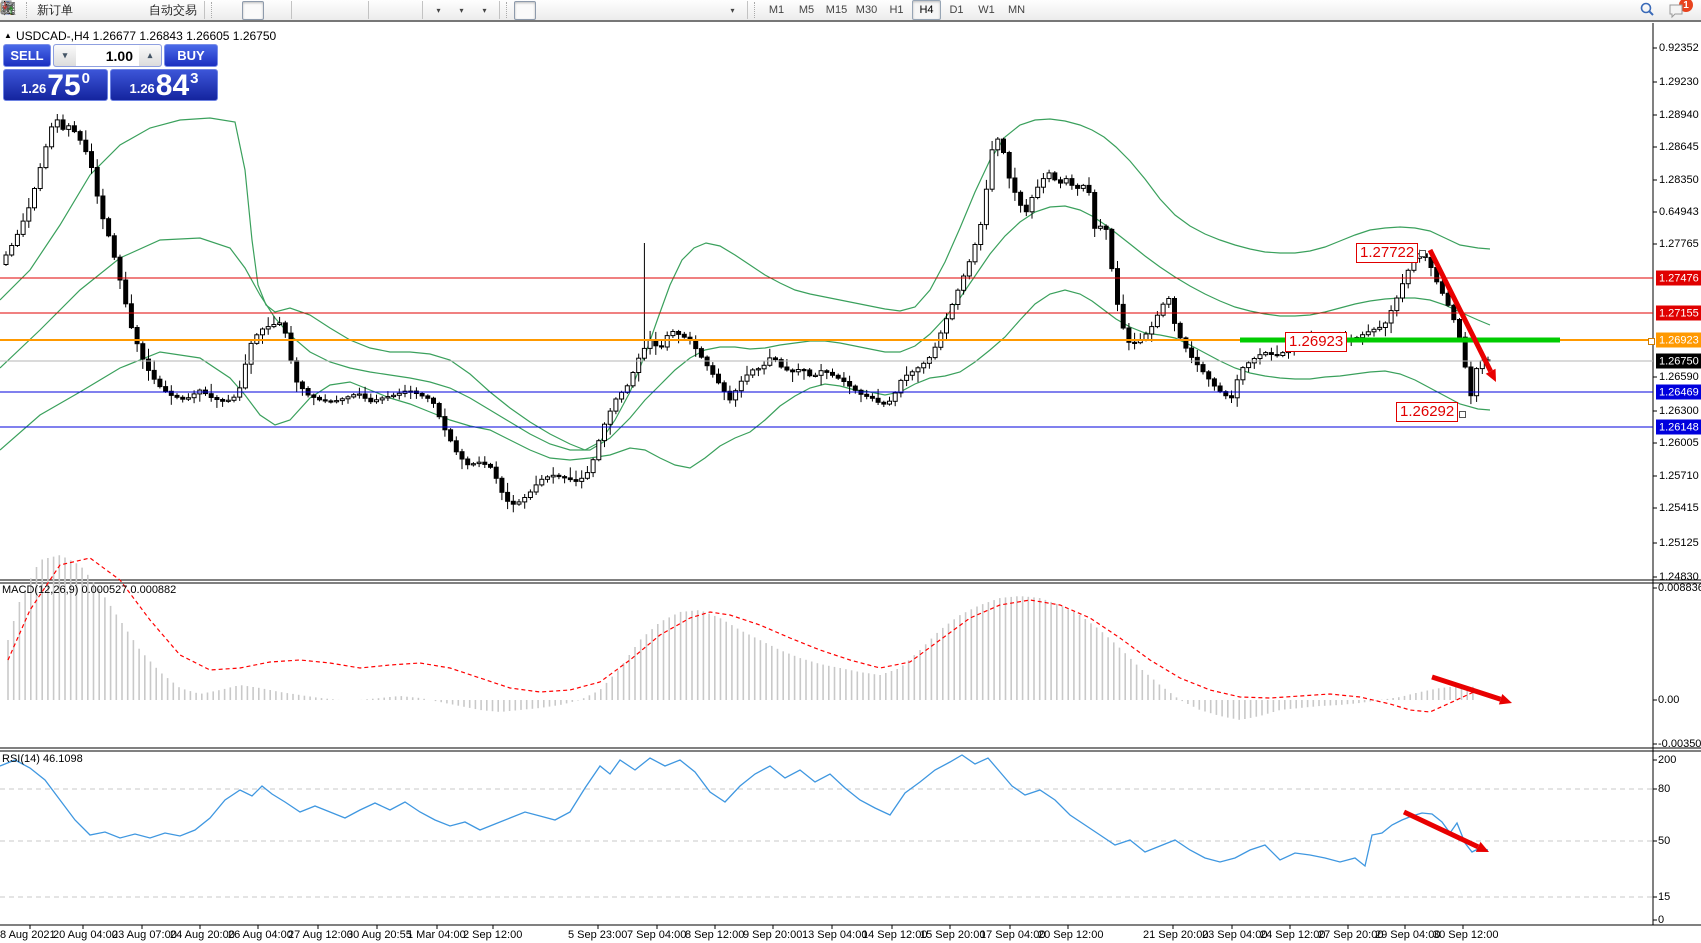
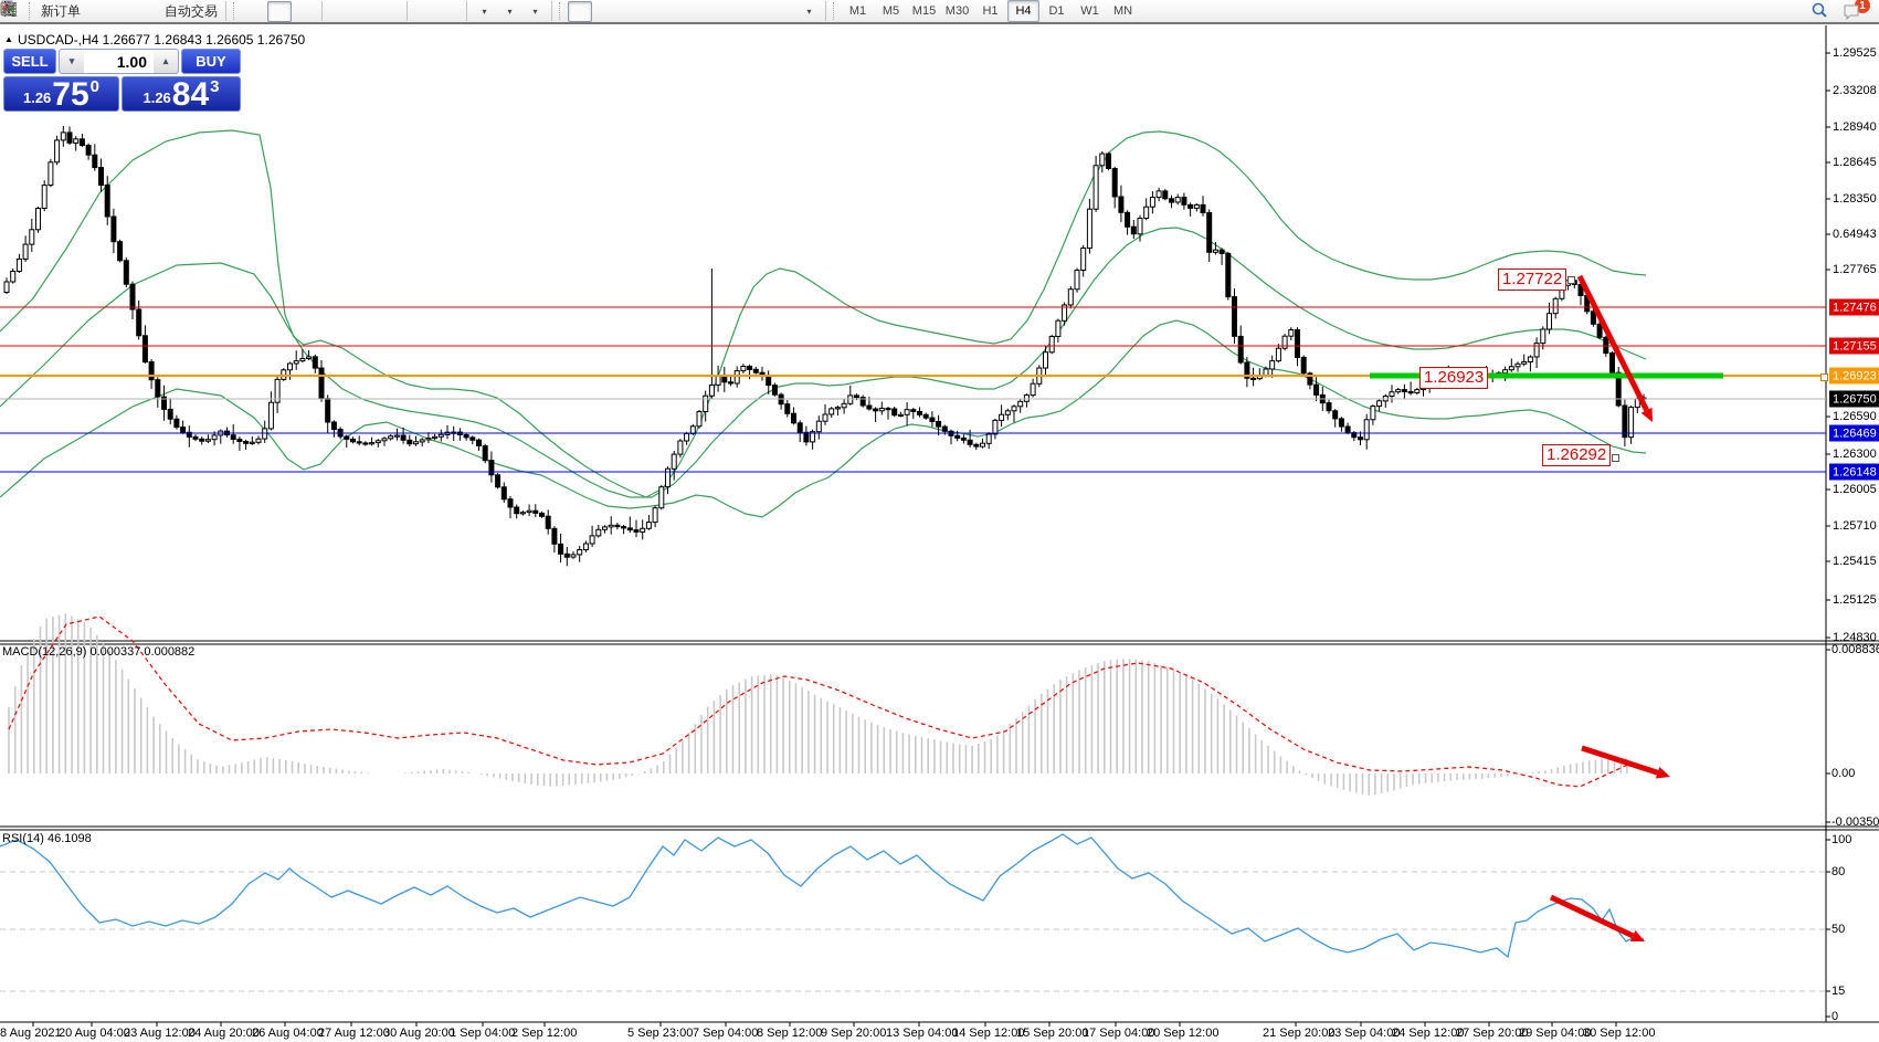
  新订单
  自动交易
  ▾
  ▾
  ▾
  A
  T
  ▾
  M1
  M5
  M15
  M30
  H1
  H4
  D1
  W1
  MN
  1
  ▲
  USDCAD-,H4 1.26677 1.26843 1.26605 1.26750
- MACD(12,26,9) 0.000527 0.000882
+ MACD(12,26,9) 0.000337 0.000882
  RSI(14) 46.1098
  SELL
  ▾
  1.00
  ▴
  BUY
  1.26
  75
  0
  1.26
  84
  3
- 0.92352
+ 1.29525
- 1.29230
+ 2.33208
  1.28940
  1.28645
  1.28350
  0.64943
  1.27765
  1.26590
  1.26300
  1.26005
  1.25710
  1.25415
  1.25125
  1.24830
  1.27476
  1.27155
  1.26923
  1.26750
  1.26469
  1.26148
  0.00883
  0.00
  -0.00350
- 200
+ 100
  80
  50
  15
  0
  8 Aug 2021
  20 Aug 04:00
- 23 Aug 07:00
+ 23 Aug 12:00
  24 Aug 20:00
  26 Aug 04:00
  27 Aug 12:00
- 30 Aug 20:55
+ 30 Aug 20:00
- 1 Mar 04:00
+ 1 Sep 04:00
  2 Sep 12:00
  5 Sep 23:00
  7 Sep 04:00
  8 Sep 12:00
  9 Sep 20:00
  13 Sep 04:00
  14 Sep 12:00
  15 Sep 20:00
  17 Sep 04:00
  20 Sep 12:00
  21 Sep 20:00
  23 Sep 04:00
  24 Sep 12:00
  27 Sep 20:00
  29 Sep 04:00
  30 Sep 12:00
  1.27722
  1.26923
  1.26292
